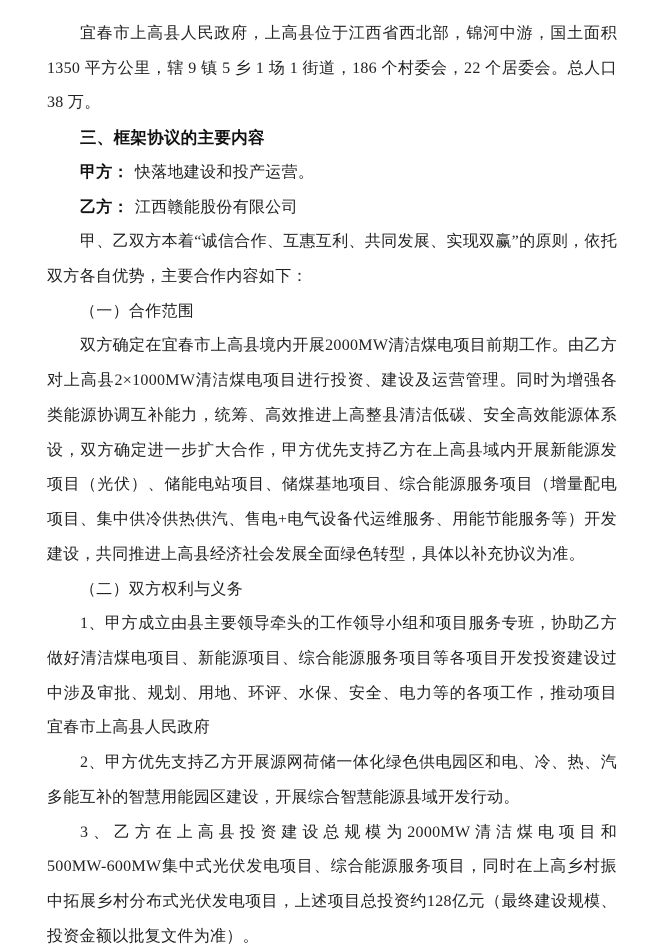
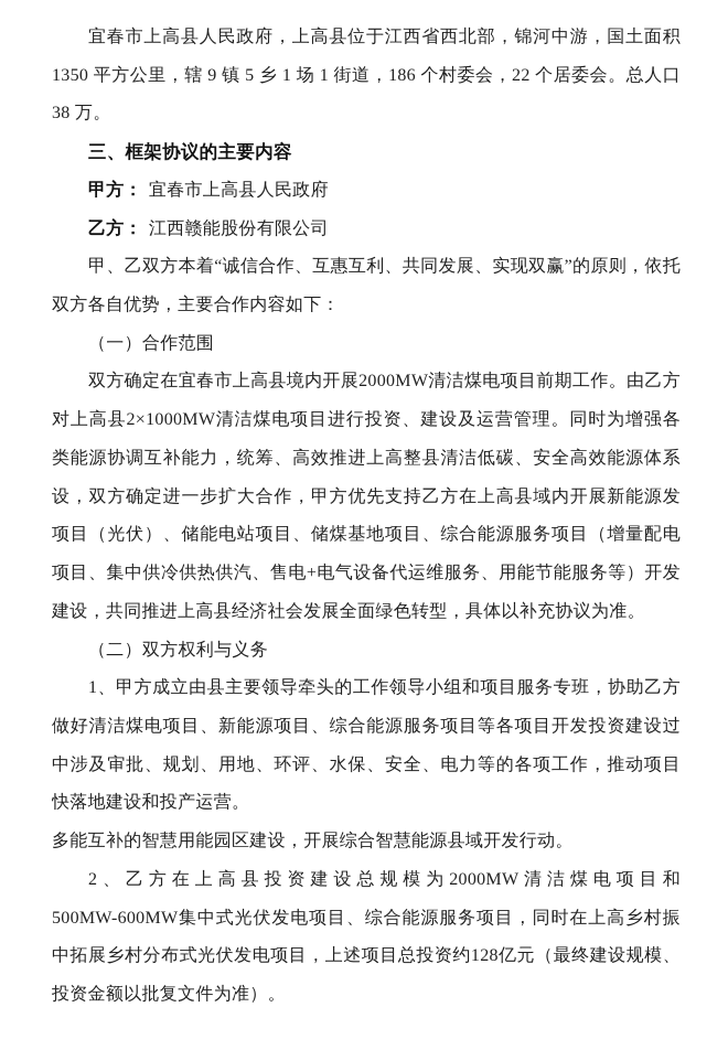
  宜春市上高县人民政府，上高县位于江西省西北部，锦河中游，国土面积
  1350 平方公里，辖 9 镇 5 乡 1 场 1 街道，186 个村委会，22 个居委会。总人口
  38 万。
  三、框架协议的主要内容
- 甲方： 快落地建设和投产运营。
+ 甲方： 宜春市上高县人民政府
  乙方： 江西赣能股份有限公司
  甲、乙双方本着“诚信合作、互惠互利、共同发展、实现双赢”的原则，依托
  双方各自优势，主要合作内容如下：
  （一）合作范围
  双方确定在宜春市上高县境内开展2000MW清洁煤电项目前期工作。由乙方
  对上高县2×1000MW清洁煤电项目进行投资、建设及运营管理。同时为增强各
  类能源协调互补能力，统筹、高效推进上高整县清洁低碳、安全高效能源体系
  设，双方确定进一步扩大合作，甲方优先支持乙方在上高县域内开展新能源发
  项目（光伏）、储能电站项目、储煤基地项目、综合能源服务项目（增量配电
  项目、集中供冷供热供汽、售电+电气设备代运维服务、用能节能服务等）开发
  建设，共同推进上高县经济社会发展全面绿色转型，具体以补充协议为准。
  （二）双方权利与义务
  1、甲方成立由县主要领导牵头的工作领导小组和项目服务专班，协助乙方
  做好清洁煤电项目、新能源项目、综合能源服务项目等各项目开发投资建设过
  中涉及审批、规划、用地、环评、水保、安全、电力等的各项工作，推动项目
- 宜春市上高县人民政府
+ 快落地建设和投产运营。
- 2、甲方优先支持乙方开展源网荷储一体化绿色供电园区和电、冷、热、汽
  多能互补的智慧用能园区建设，开展综合智慧能源县域开发行动。
- 3、乙方在上高县投资建设总规模为2000MW清洁煤电项目和
+ 2、乙方在上高县投资建设总规模为2000MW清洁煤电项目和
  500MW-600MW集中式光伏发电项目、综合能源服务项目，同时在上高乡村振
  中拓展乡村分布式光伏发电项目，上述项目总投资约128亿元（最终建设规模、
  投资金额以批复文件为准）。
